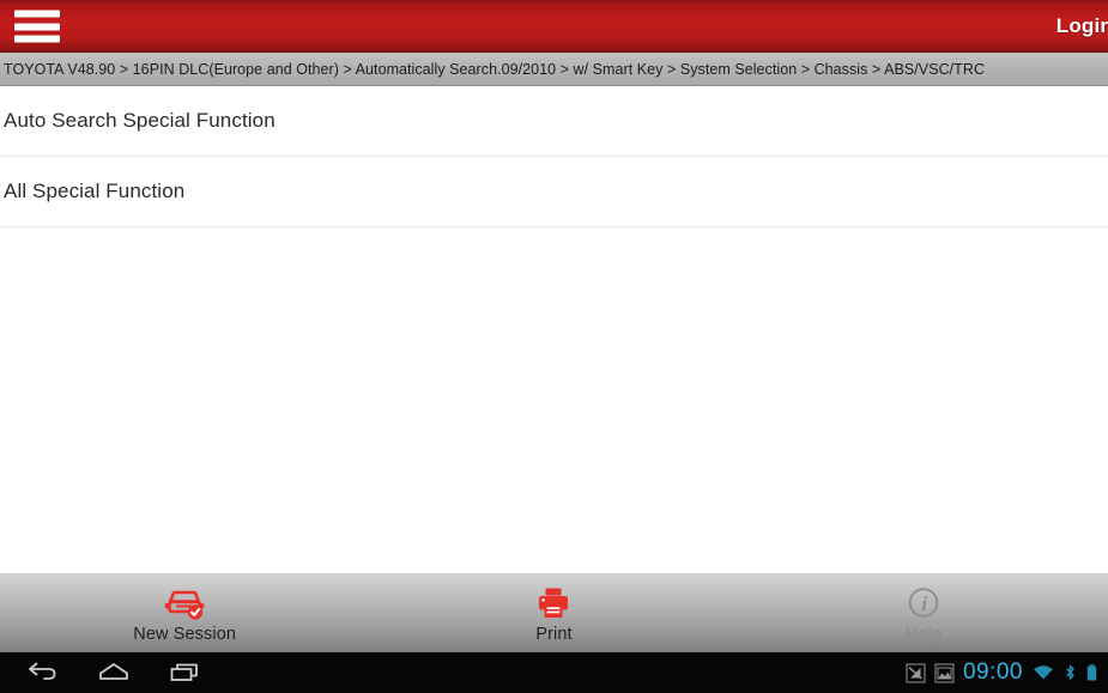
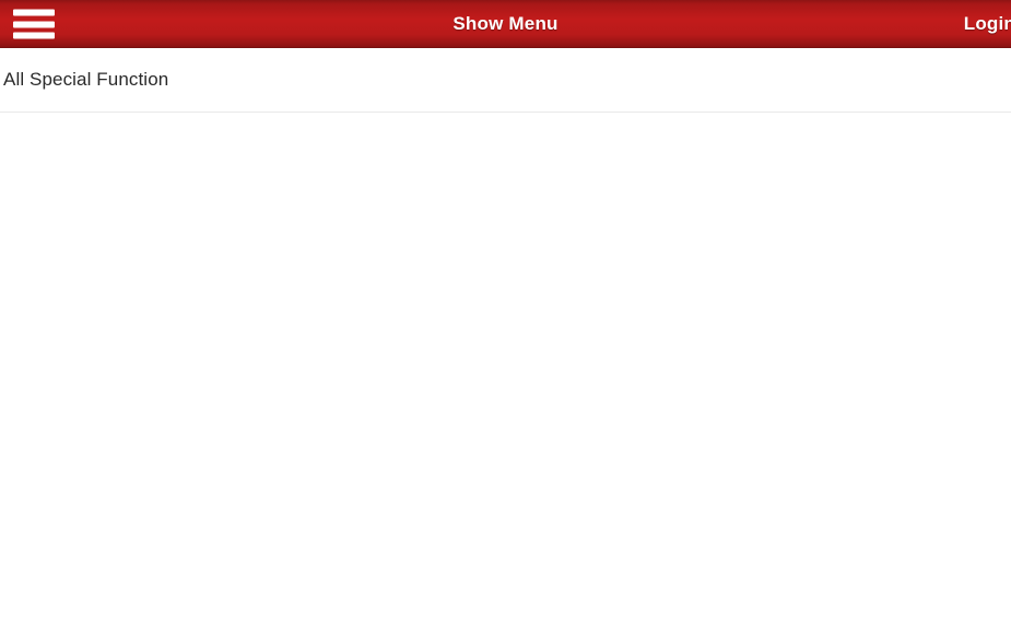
+ Show Menu
  Login
- TOYOTA V48.90 > 16PIN DLC(Europe and Other) > Automatically Search.09/2010 > w/ Smart Key > System Selection > Chassis > ABS/VSC/TRC
- Auto Search Special Function
  All Special Function
- New Session
- Print
- i
- Help
- 09:00
